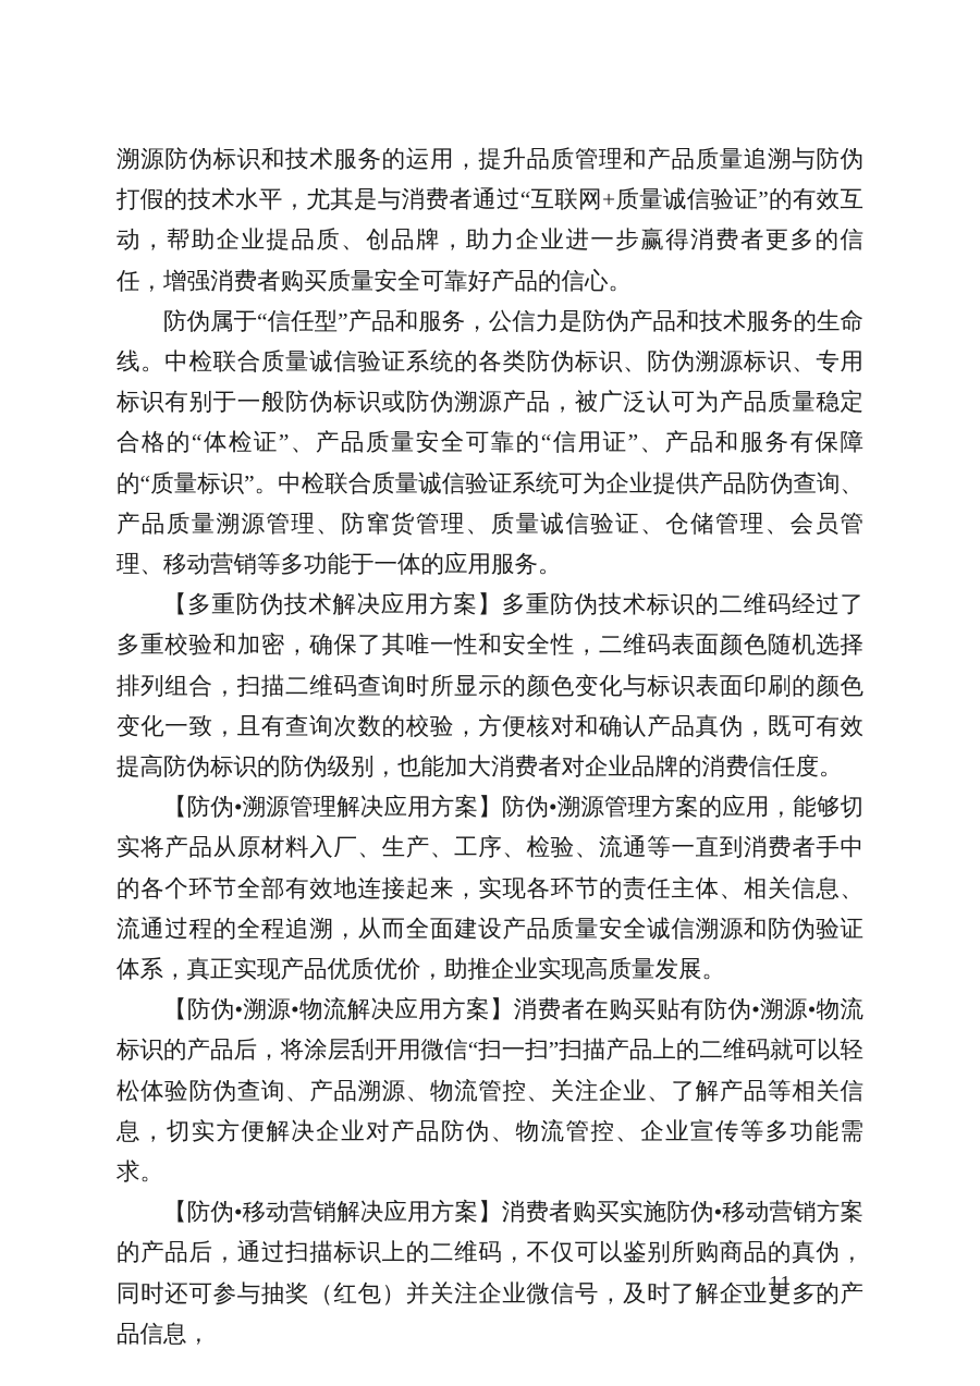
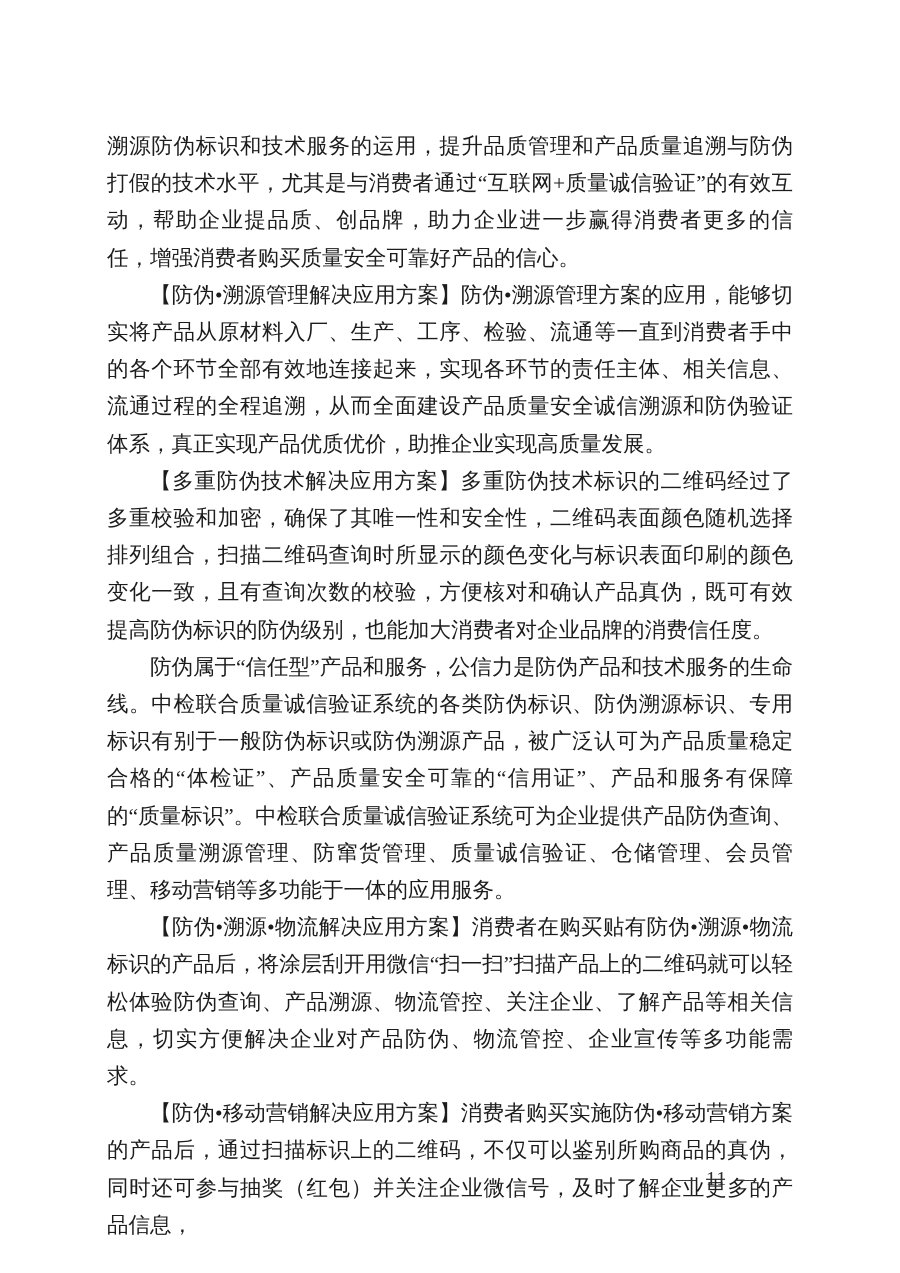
  溯源防伪标识和技术服务的运用，提升品质管理和产品质量追溯与防伪打假的技术水平，尤其是与消费者通过“互联网+质量诚信验证”的有效互动，帮助企业提品质、创品牌，助力企业进一步赢得消费者更多的信任，增强消费者购买质量安全可靠好产品的信心。
- 防伪属于“信任型”产品和服务，公信力是防伪产品和技术服务的生命线。中检联合质量诚信验证系统的各类防伪标识、防伪溯源标识、专用标识有别于一般防伪标识或防伪溯源产品，被广泛认可为产品质量稳定合格的“体检证”、产品质量安全可靠的“信用证”、产品和服务有保障的“质量标识”。中检联合质量诚信验证系统可为企业提供产品防伪查询、产品质量溯源管理、防窜货管理、质量诚信验证、仓储管理、会员管理、移动营销等多功能于一体的应用服务。
+ 【防伪•溯源管理解决应用方案】防伪•溯源管理方案的应用，能够切实将产品从原材料入厂、生产、工序、检验、流通等一直到消费者手中的各个环节全部有效地连接起来，实现各环节的责任主体、相关信息、流通过程的全程追溯，从而全面建设产品质量安全诚信溯源和防伪验证体系，真正实现产品优质优价，助推企业实现高质量发展。
  【多重防伪技术解决应用方案】多重防伪技术标识的二维码经过了多重校验和加密，确保了其唯一性和安全性，二维码表面颜色随机选择排列组合，扫描二维码查询时所显示的颜色变化与标识表面印刷的颜色变化一致，且有查询次数的校验，方便核对和确认产品真伪，既可有效提高防伪标识的防伪级别，也能加大消费者对企业品牌的消费信任度。
- 【防伪•溯源管理解决应用方案】防伪•溯源管理方案的应用，能够切实将产品从原材料入厂、生产、工序、检验、流通等一直到消费者手中的各个环节全部有效地连接起来，实现各环节的责任主体、相关信息、流通过程的全程追溯，从而全面建设产品质量安全诚信溯源和防伪验证体系，真正实现产品优质优价，助推企业实现高质量发展。
+ 防伪属于“信任型”产品和服务，公信力是防伪产品和技术服务的生命线。中检联合质量诚信验证系统的各类防伪标识、防伪溯源标识、专用标识有别于一般防伪标识或防伪溯源产品，被广泛认可为产品质量稳定合格的“体检证”、产品质量安全可靠的“信用证”、产品和服务有保障的“质量标识”。中检联合质量诚信验证系统可为企业提供产品防伪查询、产品质量溯源管理、防窜货管理、质量诚信验证、仓储管理、会员管理、移动营销等多功能于一体的应用服务。
  【防伪•溯源•物流解决应用方案】消费者在购买贴有防伪•溯源•物流标识的产品后，将涂层刮开用微信“扫一扫”扫描产品上的二维码就可以轻松体验防伪查询、产品溯源、物流管控、关注企业、了解产品等相关信息，切实方便解决企业对产品防伪、物流管控、企业宣传等多功能需求。
  【防伪•移动营销解决应用方案】消费者购买实施防伪•移动营销方案的产品后，通过扫描标识上的二维码，不仅可以鉴别所购商品的真伪，同时还可参与抽奖（红包）并关注企业微信号，及时了解企业更多的产品信息，
  —
  11
  —
